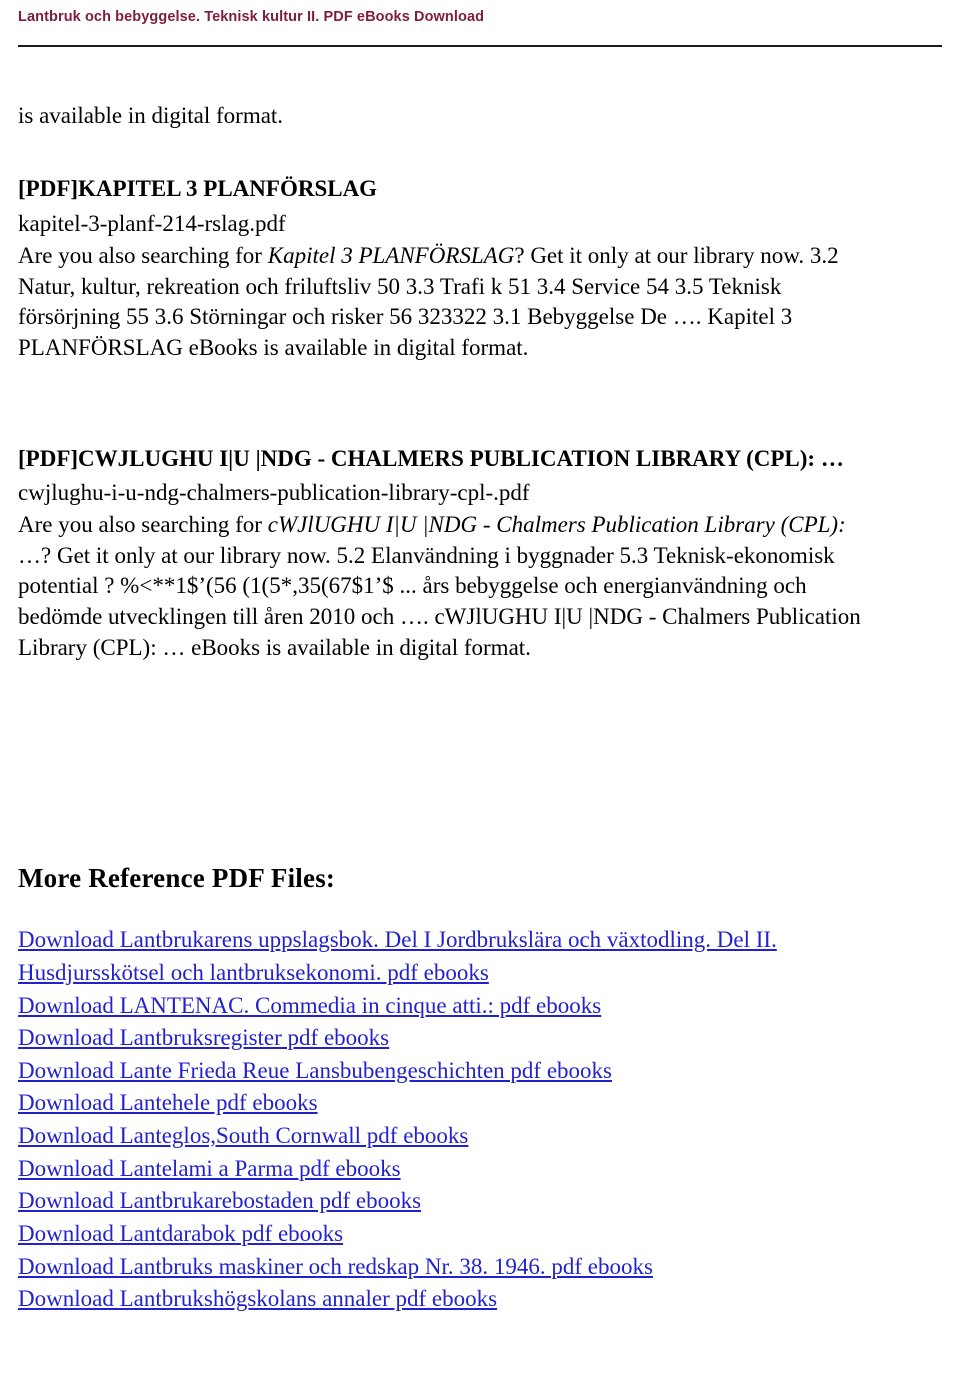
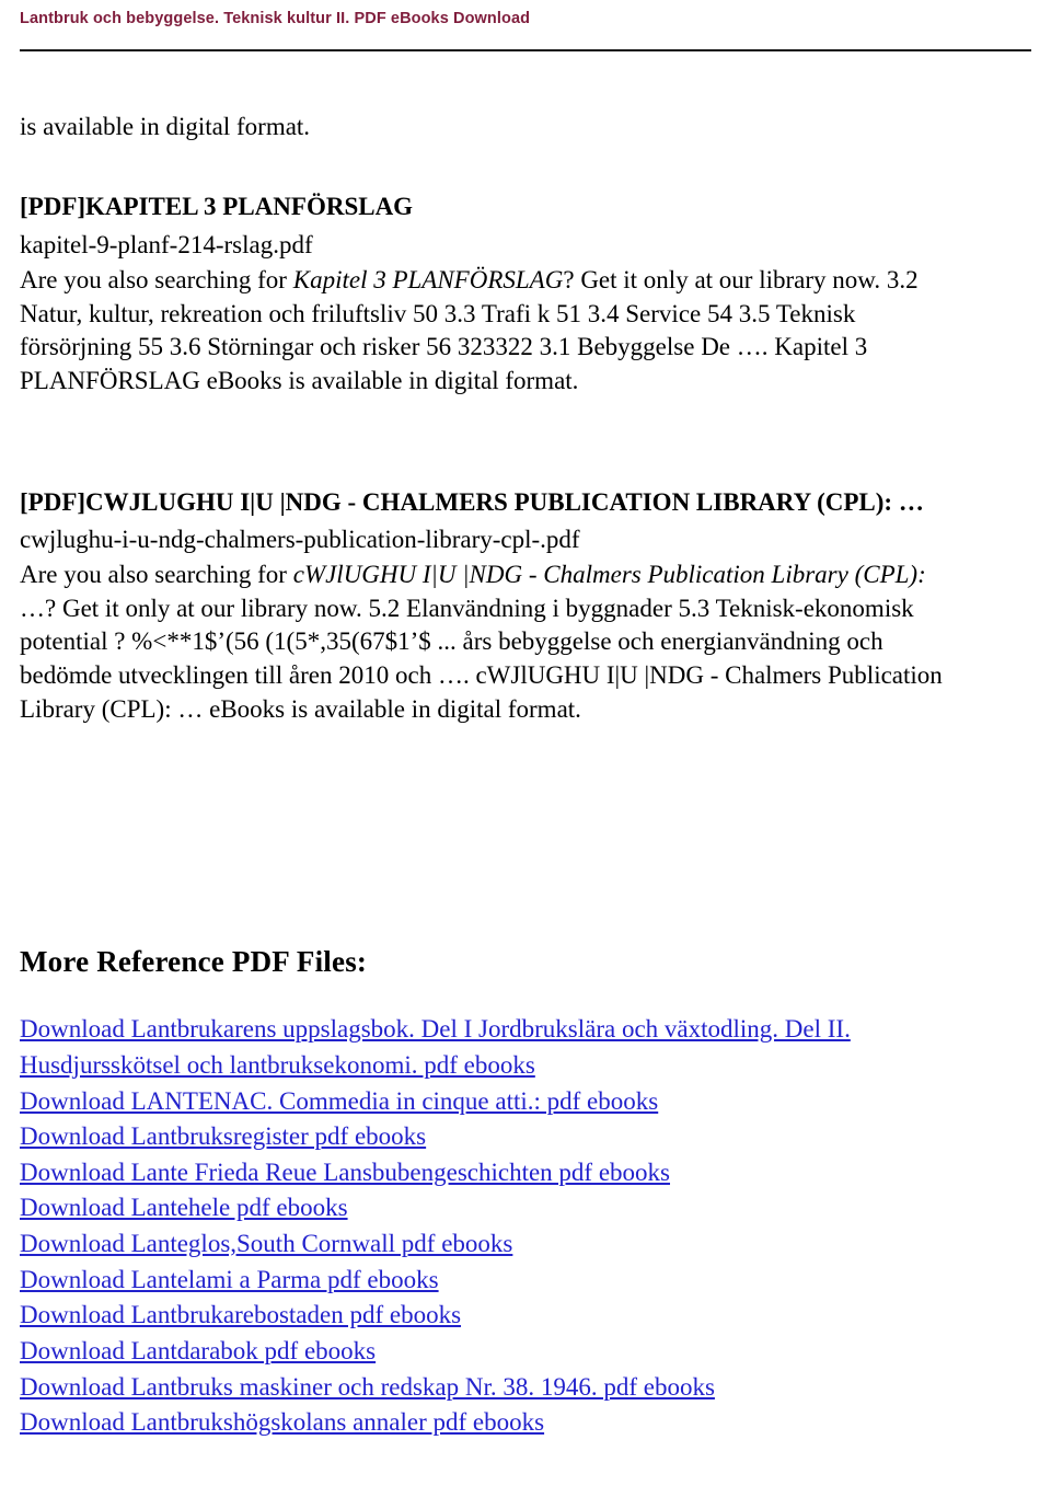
  Lantbruk och bebyggelse. Teknisk kultur II. PDF eBooks Download
  is available in digital format.
  [PDF]KAPITEL 3 PLANFÖRSLAG
- kapitel-3-planf-214-rslag.pdf
+ kapitel-9-planf-214-rslag.pdf
  Are you also searching for Kapitel 3 PLANFÖRSLAG? Get it only at our library now. 3.2
  Natur, kultur, rekreation och friluftsliv 50 3.3 Trafi k 51 3.4 Service 54 3.5 Teknisk
  försörjning 55 3.6 Störningar och risker 56 323322 3.1 Bebyggelse De …. Kapitel 3
  PLANFÖRSLAG eBooks is available in digital format.
  [PDF]CWJLUGHU I|U |NDG - CHALMERS PUBLICATION LIBRARY (CPL): …
  cwjlughu-i-u-ndg-chalmers-publication-library-cpl-.pdf
  Are you also searching for cWJlUGHU I|U |NDG - Chalmers Publication Library (CPL):
  …? Get it only at our library now. 5.2 Elanvändning i byggnader 5.3 Teknisk-ekonomisk
  potential ? %<**1$’(56 (1(5*,35(67$1’$ ... års bebyggelse och energianvändning och
  bedömde utvecklingen till åren 2010 och …. cWJlUGHU I|U |NDG - Chalmers Publication
  Library (CPL): … eBooks is available in digital format.
  More Reference PDF Files:
  Download Lantbrukarens uppslagsbok. Del I Jordbrukslära och växtodling. Del II.
  Husdjursskötsel och lantbruksekonomi. pdf ebooks
  Download LANTENAC. Commedia in cinque atti.: pdf ebooks
  Download Lantbruksregister pdf ebooks
  Download Lante Frieda Reue Lansbubengeschichten pdf ebooks
  Download Lantehele pdf ebooks
  Download Lanteglos,South Cornwall pdf ebooks
  Download Lantelami a Parma pdf ebooks
  Download Lantbrukarebostaden pdf ebooks
  Download Lantdarabok pdf ebooks
  Download Lantbruks maskiner och redskap Nr. 38. 1946. pdf ebooks
  Download Lantbrukshögskolans annaler pdf ebooks
